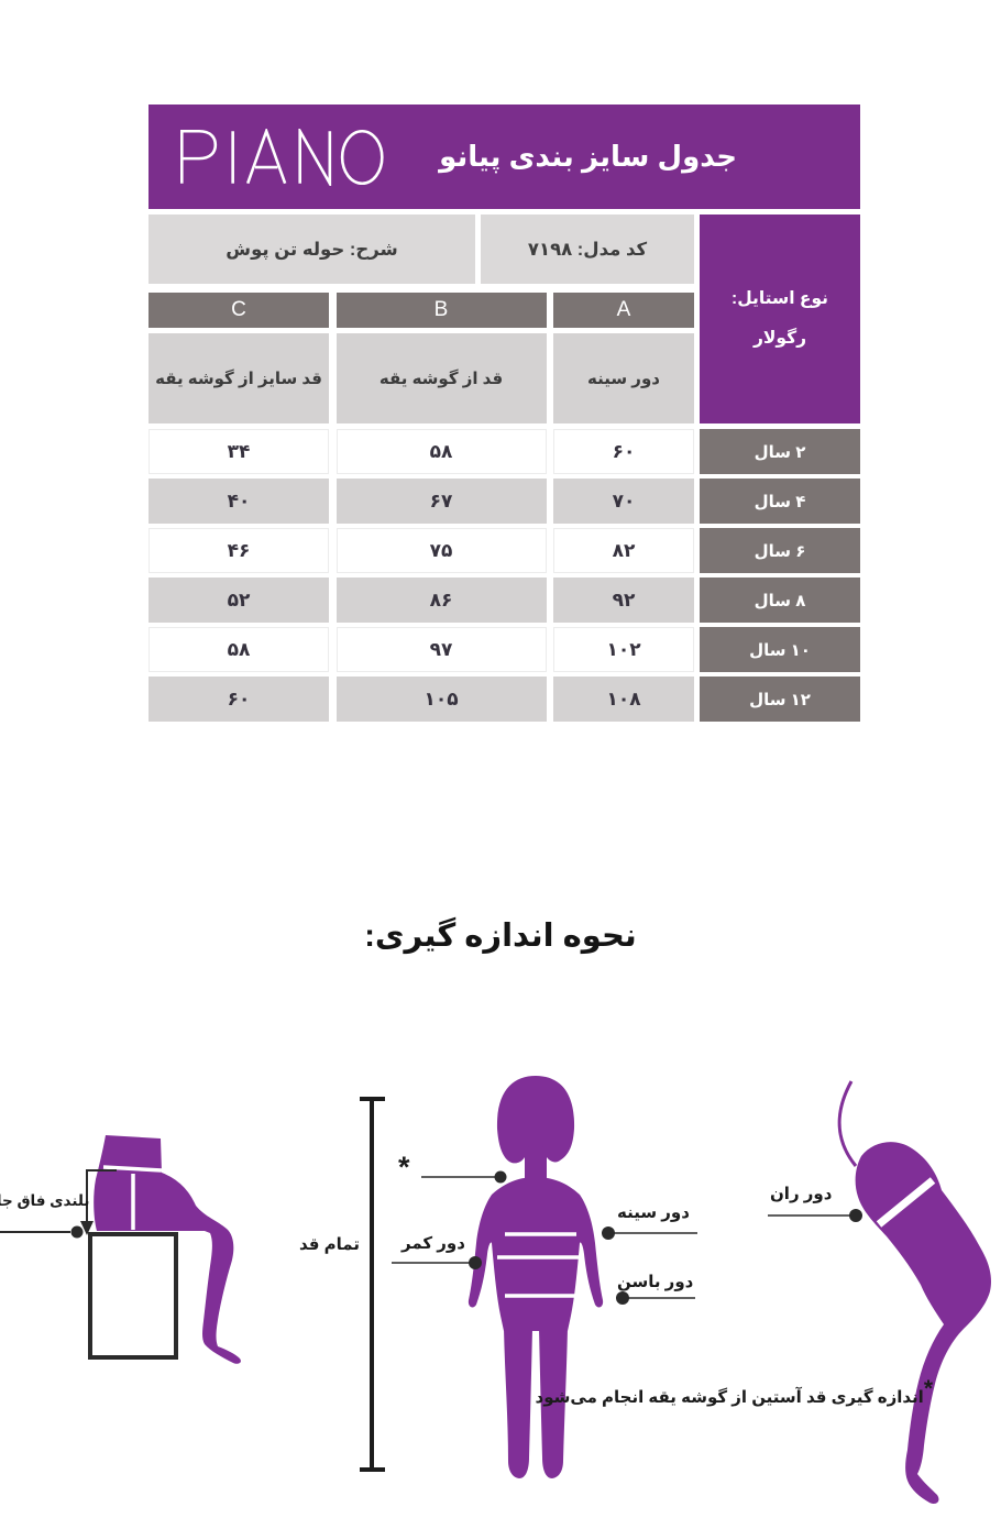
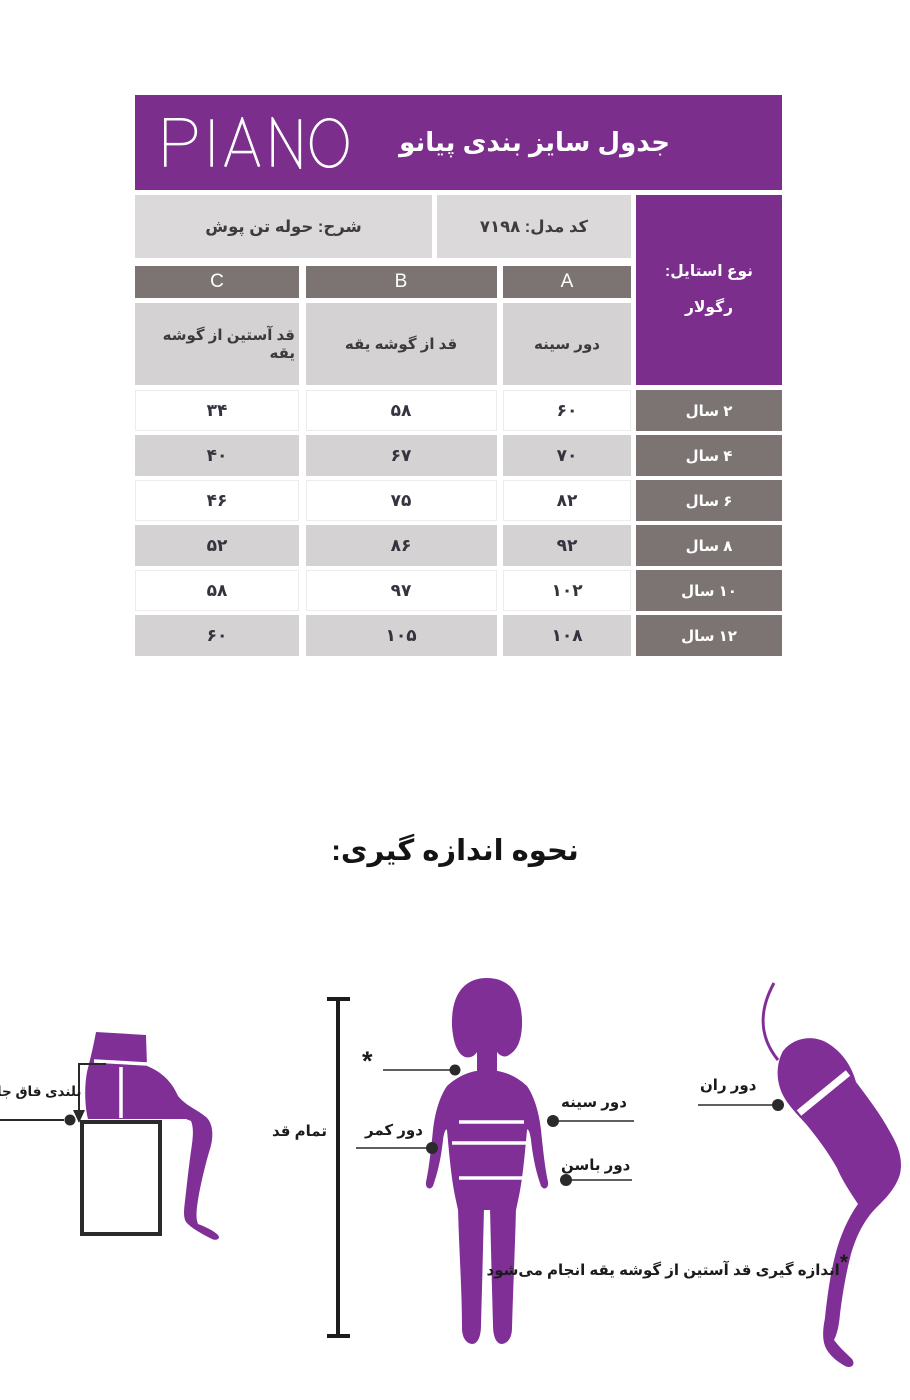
  جدول سایز بندی پیانو
  نوع استایل:
  رگولار
  ۲ سال
  ۴ سال
  ۶ سال
  ۸ سال
  ۱۰ سال
  ۱۲ سال
  کد مدل: ۷۱۹۸
  شرح: حوله تن پوش
  A
  B
  C
  دور سینه
  قد از گوشه یقه
- قد سایز از گوشه یقه
+ قد آستین از گوشه یقه
  ۶۰
  ۵۸
  ۳۴
  ۷۰
  ۶۷
  ۴۰
  ۸۲
  ۷۵
  ۴۶
  ۹۲
  ۸۶
  ۵۲
  ۱۰۲
  ۹۷
  ۵۸
  ۱۰۸
  ۱۰۵
  ۶۰
  نحوه اندازه گیری:
  بلندی فاق ج
  تمام قد
  *
  دور کمر
  دور سینه
  دور باسن
  دور ران
  *اندازه گیری قد آستین از گوشه یقه انجام می‌شود
